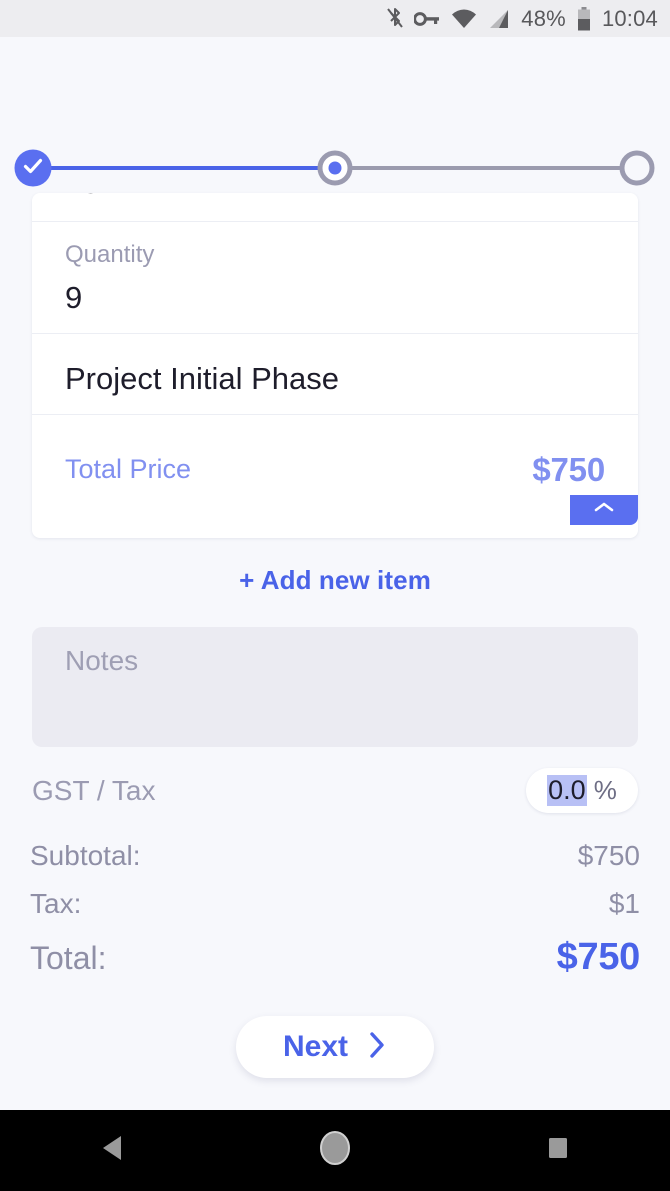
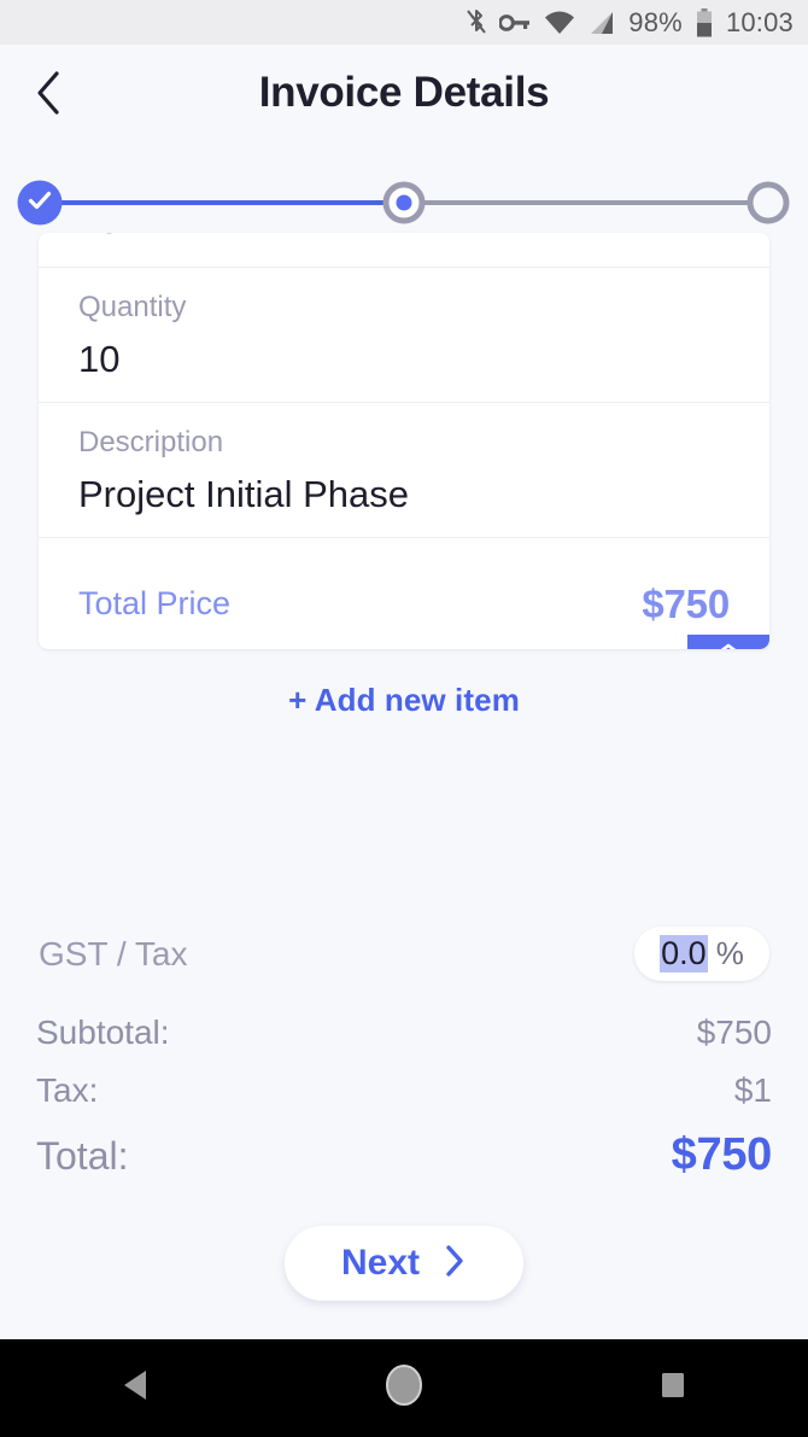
- 48%
+ 98%
- 10:04
+ 10:03
+ Invoice Details
  Quantity
- 9
+ 10
+ Description
  Project Initial Phase
  Total Price
  $750
  + Add new item
- Notes
  GST / Tax
  0.0
  %
  Subtotal:
  $750
  Tax:
  $1
  Total:
  $750
  Next
